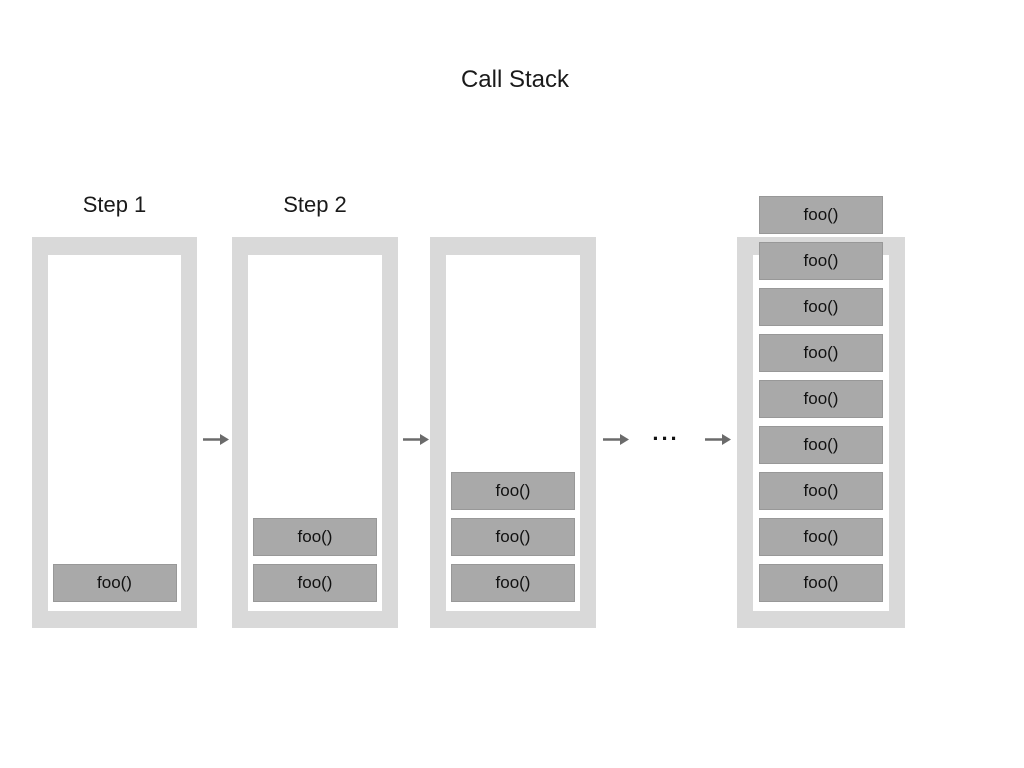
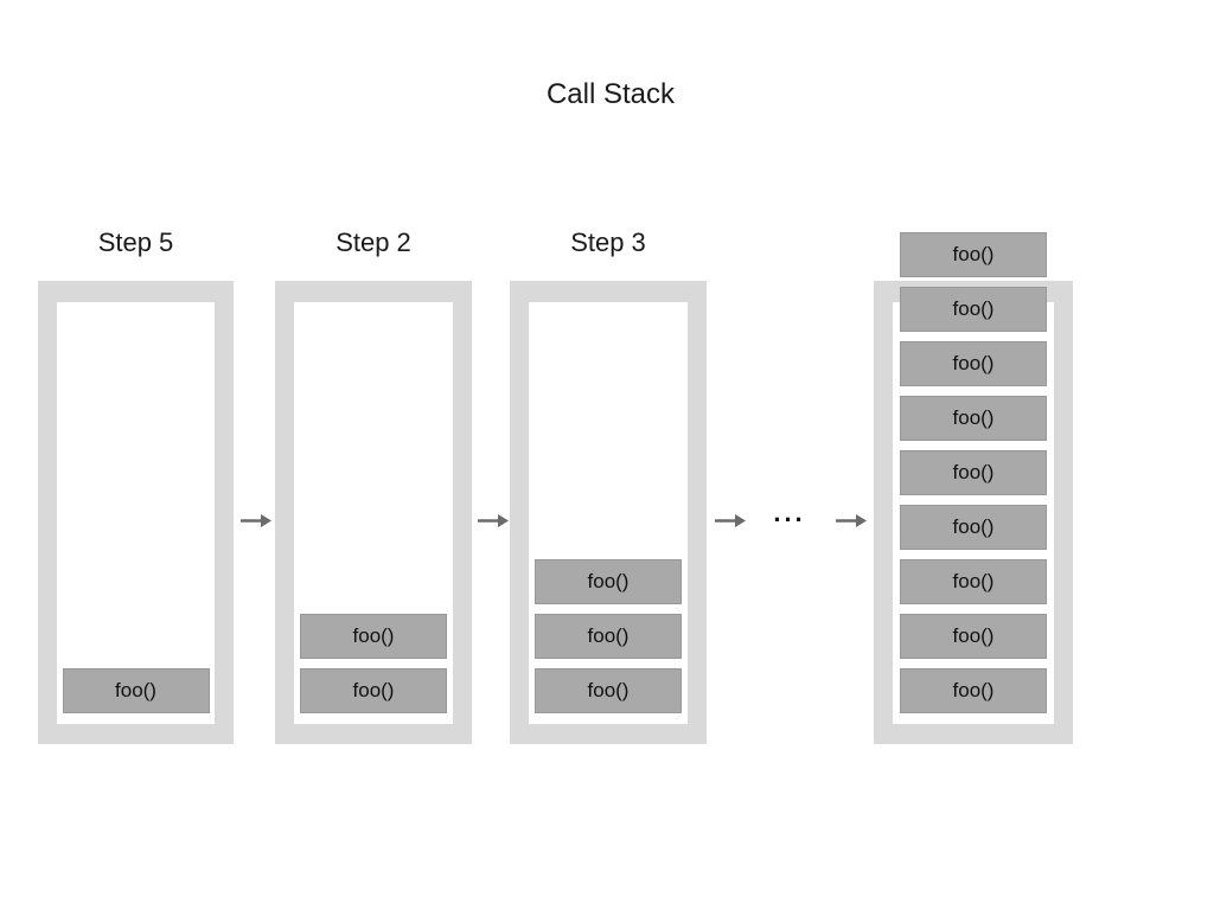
  Call Stack
- Step 1
+ Step 5
  Step 2
+ Step 3
  foo()
  foo()
  foo()
  foo()
  foo()
  foo()
  foo()
  foo()
  foo()
  foo()
  foo()
  foo()
  foo()
  foo()
  foo()
  ...
